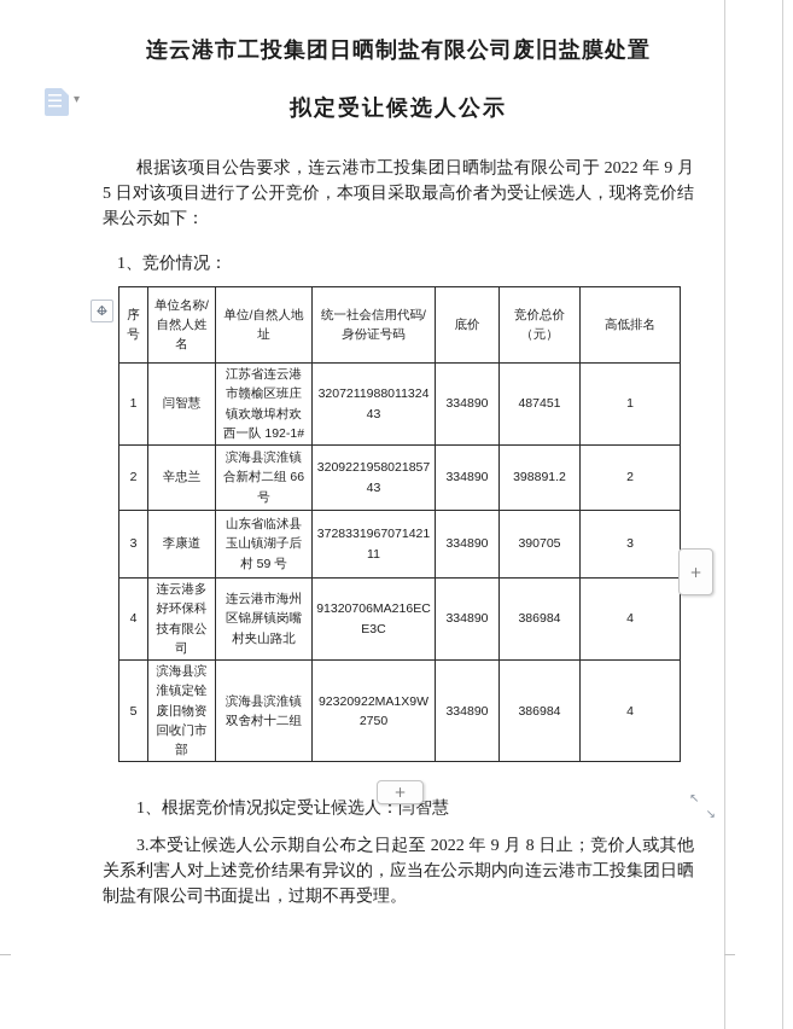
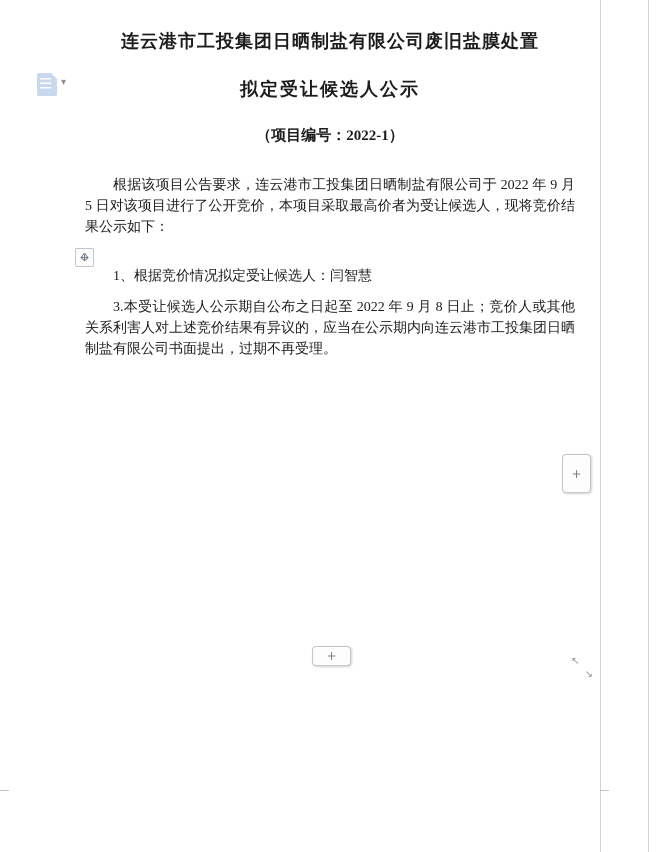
  连云港市工投集团日晒制盐有限公司废旧盐膜处置
  拟定受让候选人公示
+ （项目编号：2022-1）
  根据该项目公告要求，连云港市工投集团日晒制盐有限公司于 2022 年 9 月 5 日对该项目进行了公开竞价，本项目采取最高价者为受让候选人，现将竞价结果公示如下：
- 1、竞价情况：
- 序号	单位名称/自然人姓名	单位/自然人地址	统一社会信用代码/身份证号码	底价	竞价总价（元）	高低排名
- 1	闫智慧	江苏省连云港市赣榆区班庄镇欢墩埠村欢西一队 192-1#	320721198801132443	334890	487451	1
- 2	辛忠兰	滨海县滨淮镇合新村二组 66 号	320922195802185743	334890	398891.2	2
- 3	李康道	山东省临沭县玉山镇湖子后村 59 号	372833196707142111	334890	390705	3
- 4	连云港多好环保科技有限公司	连云港市海州区锦屏镇岗嘴村夹山路北	91320706MA216ECE3C	334890	386984	4
- 5	滨海县滨淮镇定铨废旧物资回收门市部	滨海县滨淮镇双舍村十二组	92320922MA1X9W2750	334890	386984	4
  1、根据竞价情况拟定受让候选人：闫智慧
  3.本受让候选人公示期自公布之日起至 2022 年 9 月 8 日止；竞价人或其他关系利害人对上述竞价结果有异议的，应当在公示期内向连云港市工投集团日晒制盐有限公司书面提出，过期不再受理。
  ▾
  ↔
  ↕
  +
  +
  ↖
  ↘
